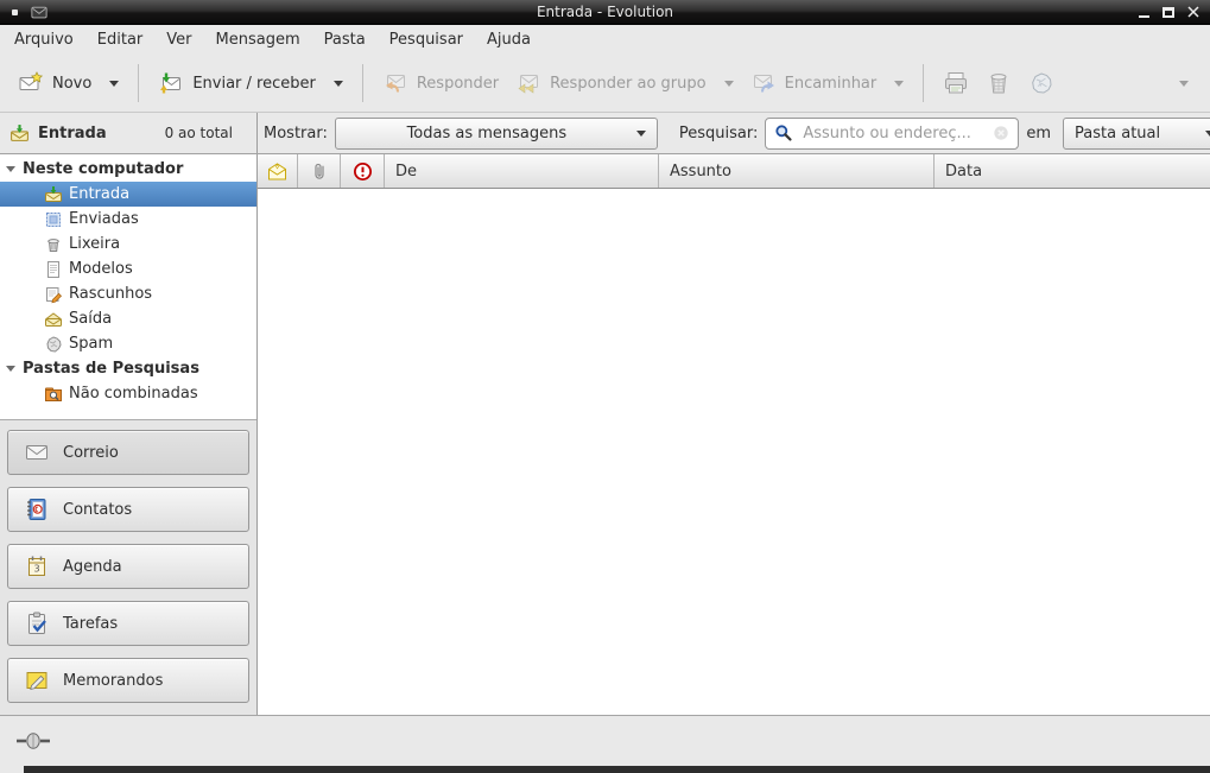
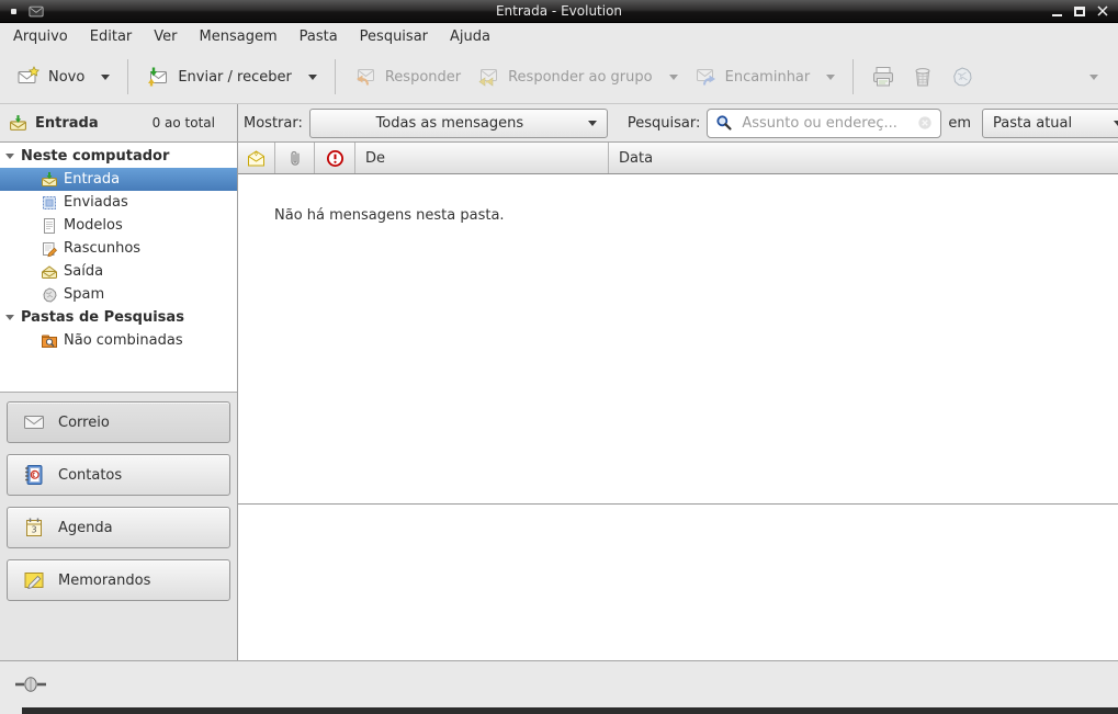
  Entrada - Evolution
  Arquivo
  Editar
  Ver
  Mensagem
  Pasta
  Pesquisar
  Ajuda
  Novo
  Enviar / receber
  Responder
  Responder ao grupo
  Encaminhar
  Entrada
  0 ao total
  Mostrar:
  Todas as mensagens
  Pesquisar:
  Assunto ou endereç...
  em
  Pasta atual
  Neste computador
  Entrada
  Enviadas
- Lixeira
  Modelos
  Rascunhos
  Saída
  Spam
  Pastas de Pesquisas
  Não combinadas
  Correio
  Contatos
  3
  Agenda
- Tarefas
  Memorandos
  De
- Assunto
  Data
+ Não há mensagens nesta pasta.
